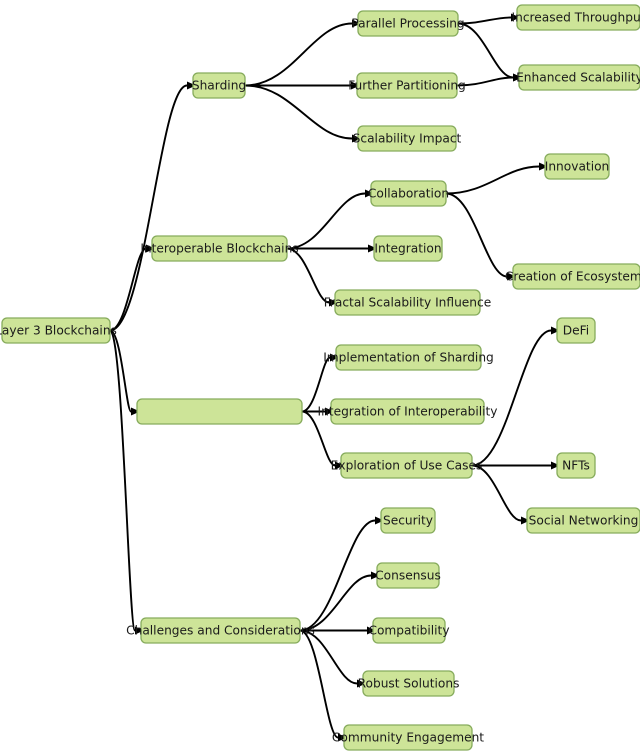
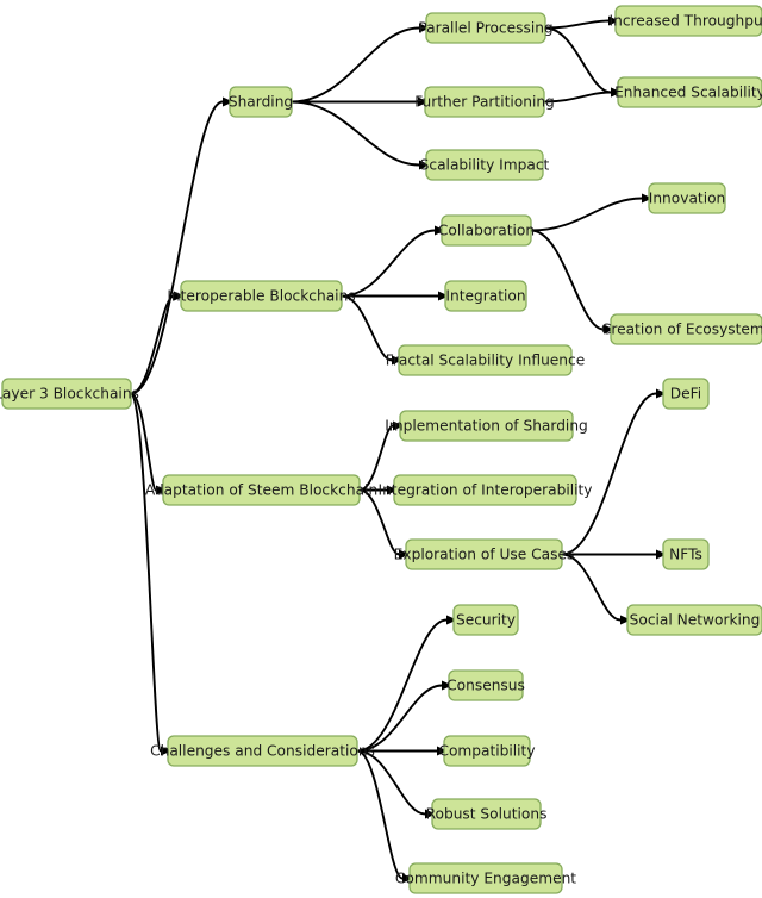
  ayer 3 Blockchains
  Sharding
  Interoperable Blockchains
+ Adaptation of Steem Blockchain
  Challenges and Considerations
  Parallel Processing
  Further Partitioning
  Scalability Impact
  Collaboration
  Integration
  Fractal Scalability Influence
  Implementation of Sharding
  Integration of Interoperability
  Exploration of Use Cases
  Security
  Consensus
  Compatibility
  Robust Solutions
  Community Engagement
  Increased Throughpu
  Enhanced Scalability
  Innovation
  Creation of Ecosystem
  DeFi
  NFTs
  Social Networking
